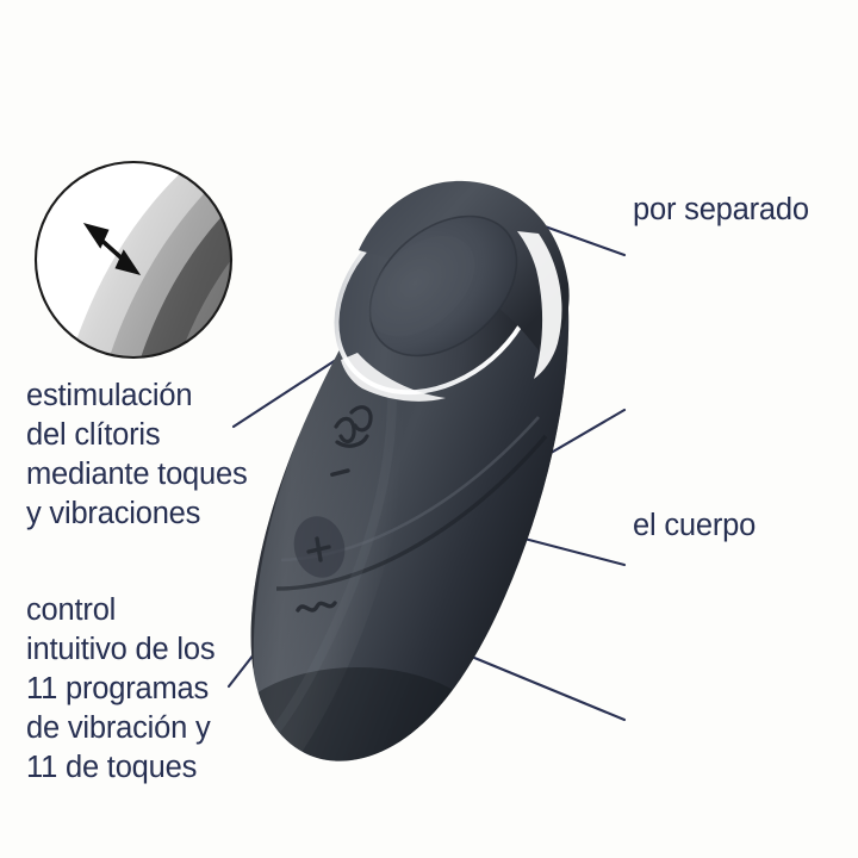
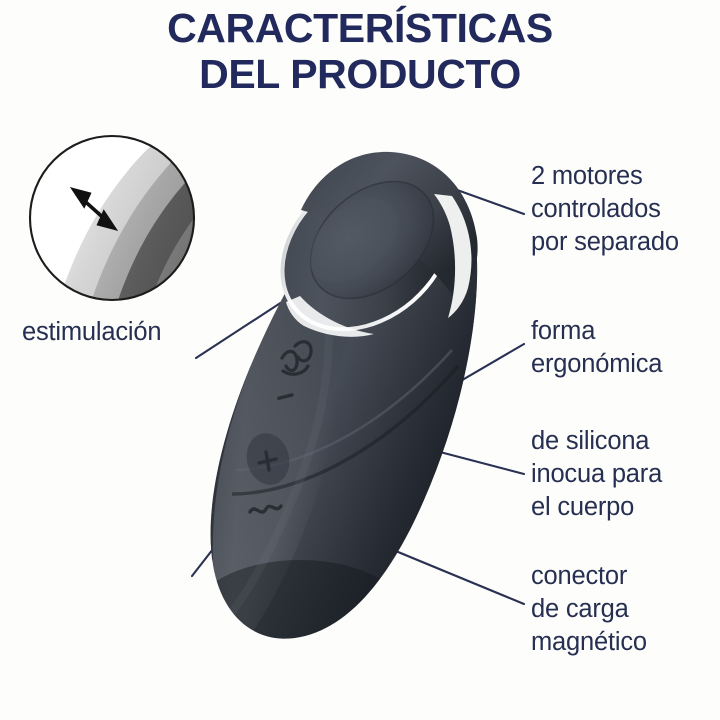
+ CARACTERÍSTICAS
+ DEL PRODUCTO
+ 2 motores
+ controlados
  por separado
+ forma
+ ergonómica
+ de silicona
+ inocua para
  el cuerpo
+ conector
+ de carga
+ magnético
  estimulación
- del clítoris
- mediante toques
- y vibraciones
- control
- intuitivo de los
- 11 programas
- de vibración y
- 11 de toques
